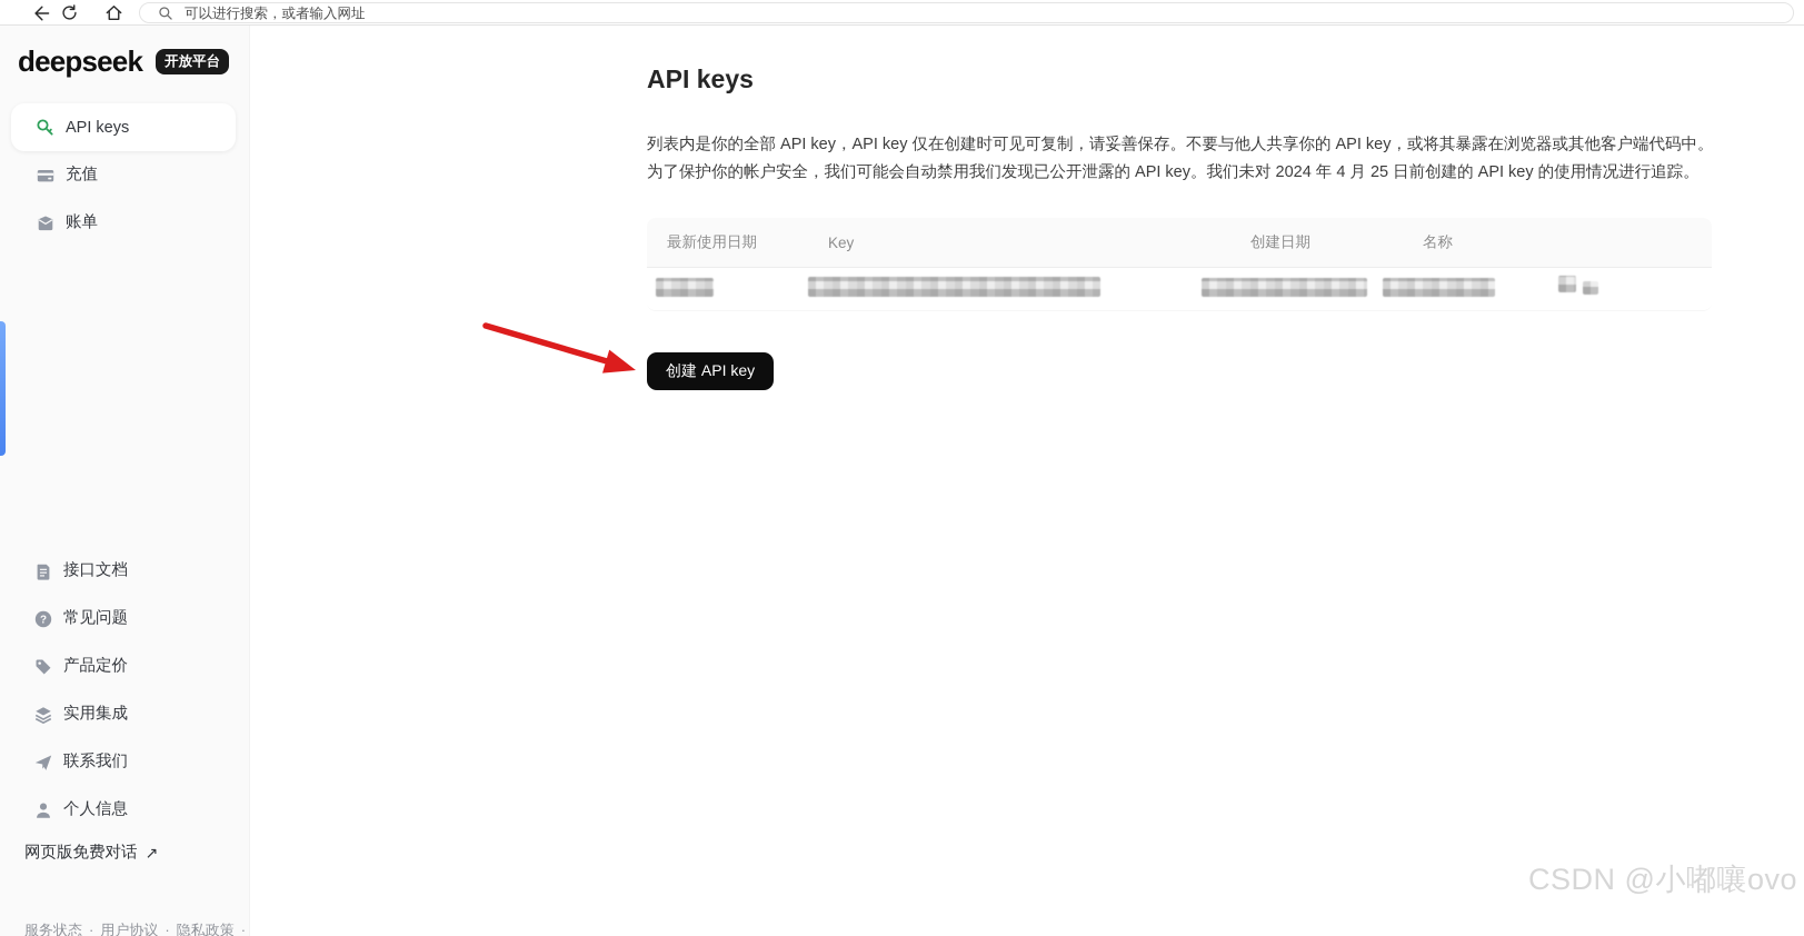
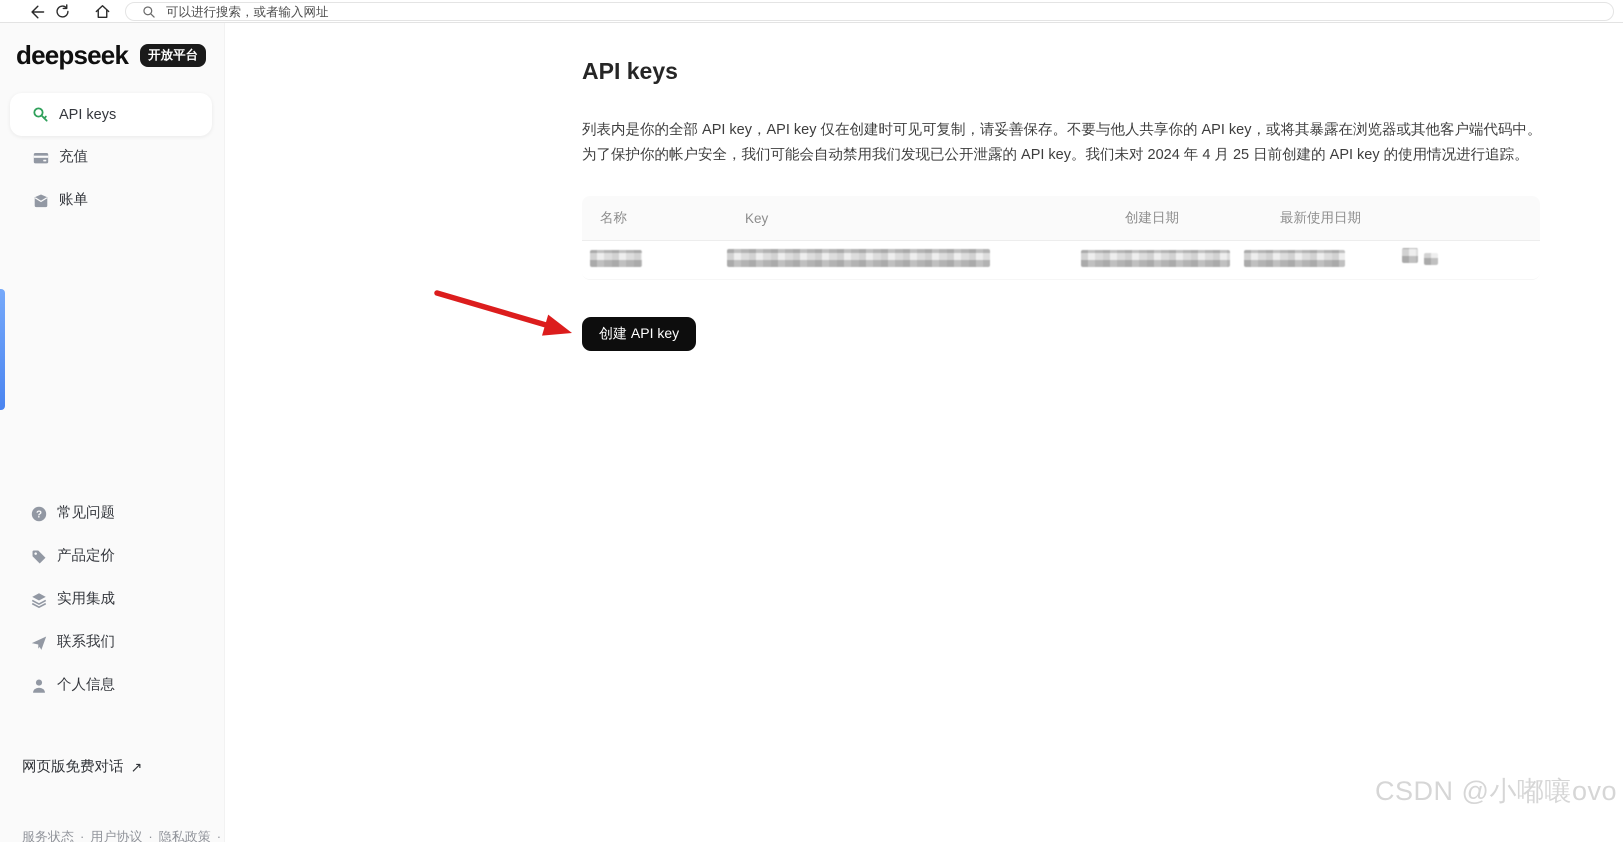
  可以进行搜索，或者输入网址
  deepseek
  开放平台
  API keys
  充值
  账单
- 接口文档
  ?
  常见问题
  产品定价
  实用集成
  联系我们
  个人信息
  网页版免费对话
  ↗
  服务状态 · 用户协议 · 隐私政策 ·
  API keys
  列表内是你的全部 API key，API key 仅在创建时可见可复制，请妥善保存。不要与他人共享你的 API key，或将其暴露在浏览器或其他客户端代码中。
  为了保护你的帐户安全，我们可能会自动禁用我们发现已公开泄露的 API key。我们未对 2024 年 4 月 25 日前创建的 API key 的使用情况进行追踪。
- 最新使用日期
+ 名称
  Key
  创建日期
- 名称
+ 最新使用日期
  创建 API key
  CSDN @小嘟嚷ovo
